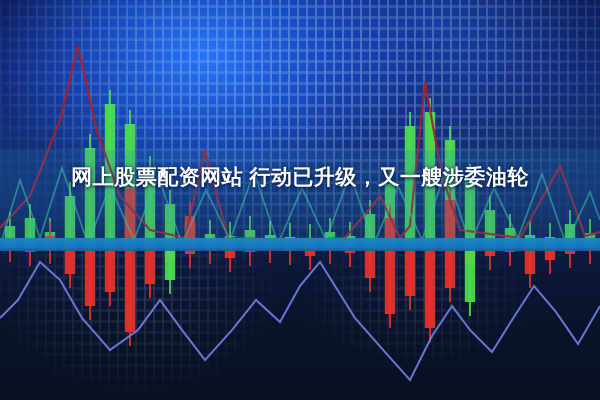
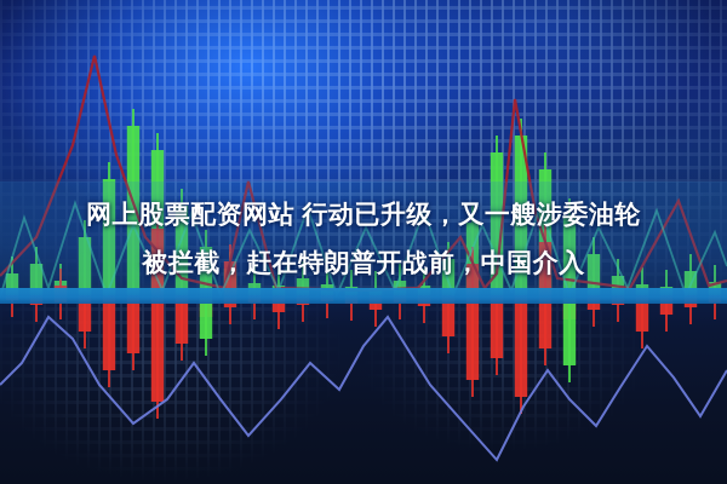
  网上股票配资网站 行动已升级，又一艘涉委油轮
+ 被拦截，赶在特朗普开战前，中国介入
